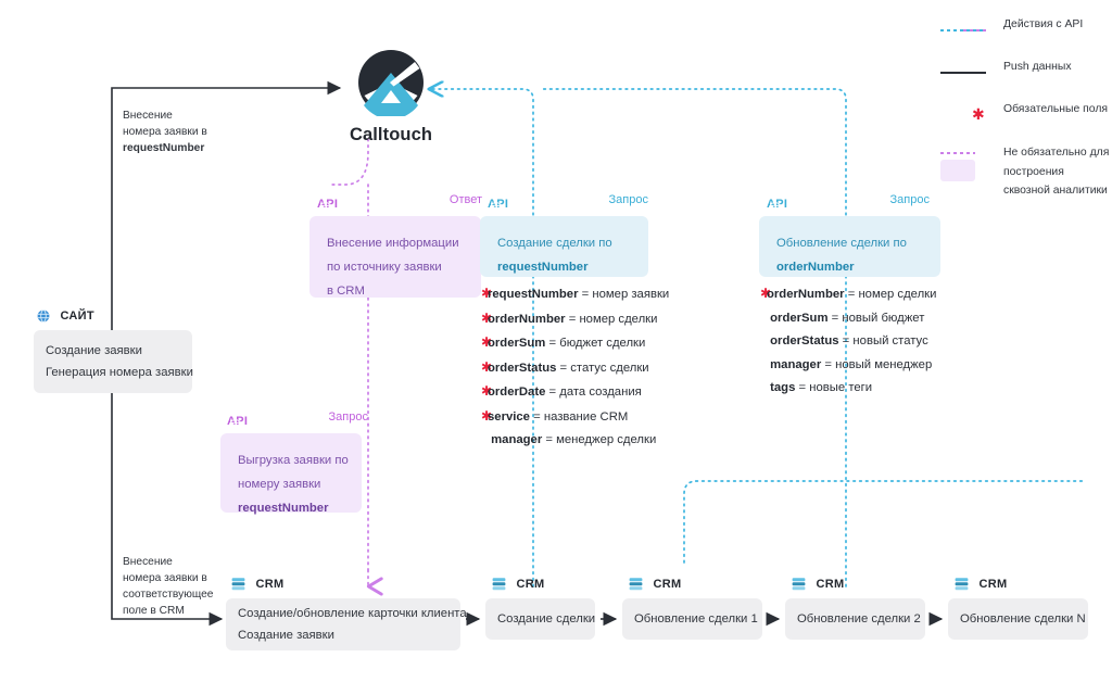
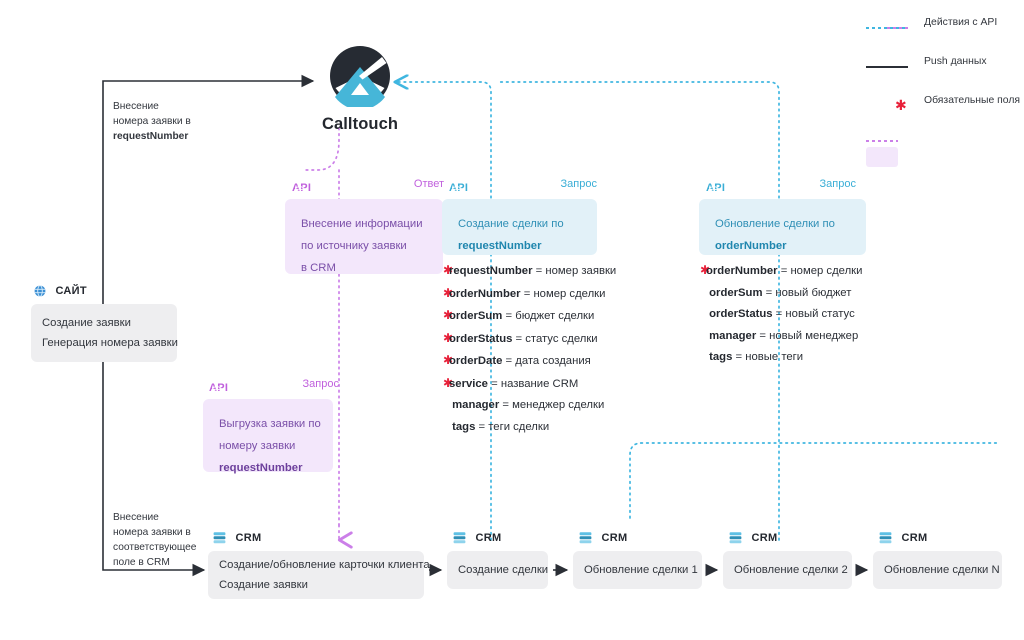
  Действия с API
  Push данных
  ✱
  Обязательные поля
- Не обязательно для построения сквозной аналитики
  Calltouch
  Внесение
  номера заявки в
  requestNumber
  Внесение
  номера заявки в
  соответствующее
  поле в CRM
  САЙТ
  Создание заявки
  Генерация номера заяв
  < >
  API
  Ответ
  Внесение информации
  по источнику заявки
  в CRM
  < >
  API
  Запрос
  Выгрузка заявки п
  номеру заявки
  requestNumber
  < >
  API
  Запрос
  Создание сделки по
  requestNumber
  ✱requestNumber = номер заявки
  ✱orderNumber = номер сделки
  ✱orderSum = бюджет сделки
  ✱orderStatus = статус сделки
  ✱orderDate = дата создания
  ✱service = название CRM
  manager = менеджер сделки
+ tags = теги сделки
  < >
  API
  Запрос
  Обновление сделки по
  orderNumber
  ✱orderNumber = номер сделки
  orderSum = новый бюджет
  orderStatus = новый статус
  manager = новый менеджер
  tags = новые теги
  CRM
  Создание/обновление карточки клие
  Создание заявки
  CRM
  Создание сдел
  CRM
  Обновление сделки
  CRM
  Обновление сделки
  CRM
  Обновление сделки
